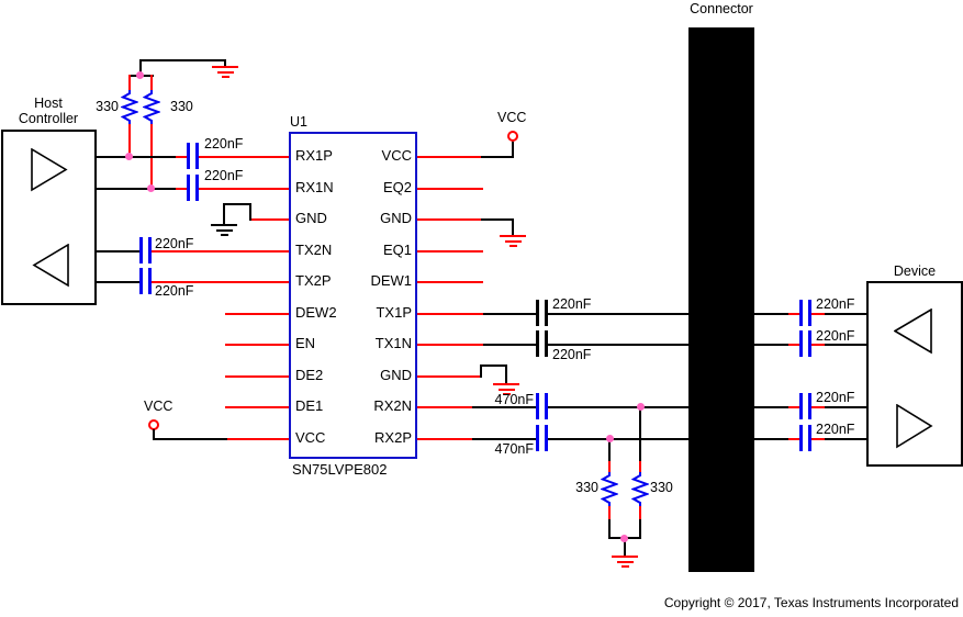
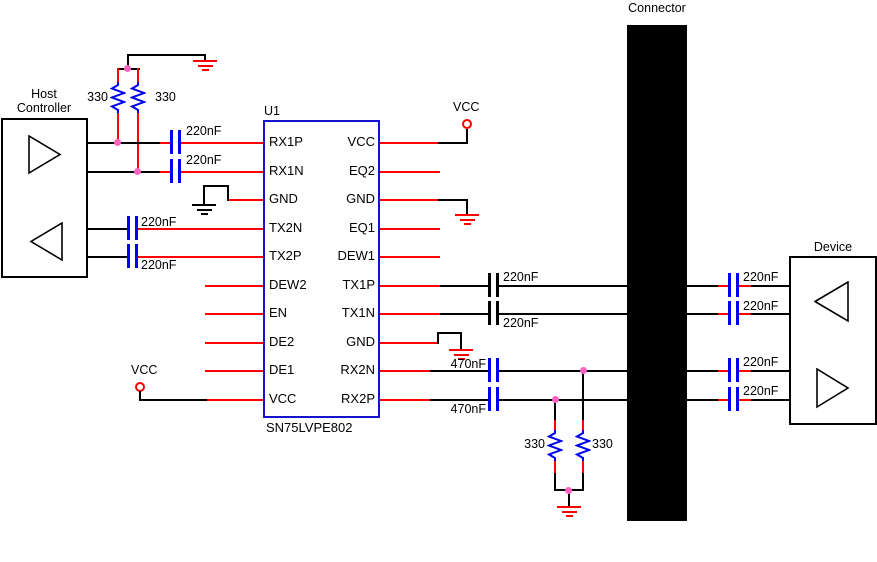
  Host
  Controller
  330
  330
  220nF
  220nF
  220nF
  220nF
  VCC
  U1
  RX1P
  RX1N
  GND
  TX2N
  TX2P
  DEW2
  EN
  DE2
  DE1
  VCC
  VCC
  EQ2
  GND
  EQ1
  DEW1
  TX1P
  TX1N
  GND
  RX2N
  RX2P
  SN75LVPE802
  VCC
  220nF
  220nF
  470nF
  470nF
  330
  330
  Connector
  220nF
  220nF
  220nF
  220nF
  Device
- Copyright © 2017, Texas Instruments Incorporated
